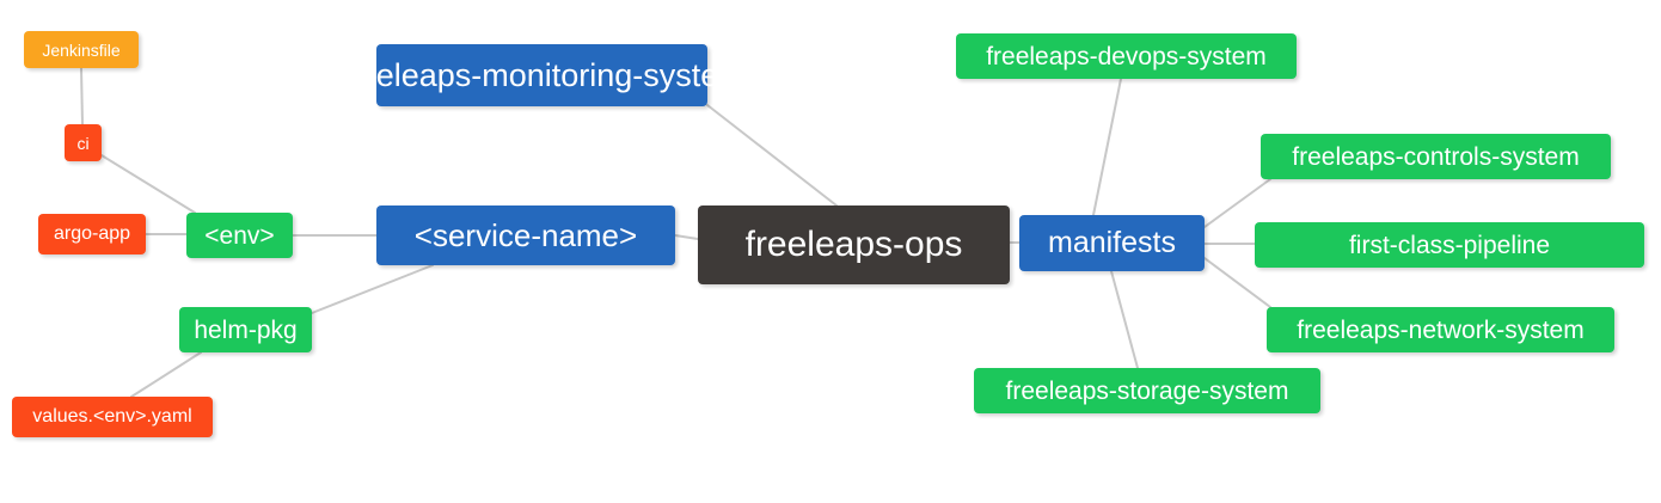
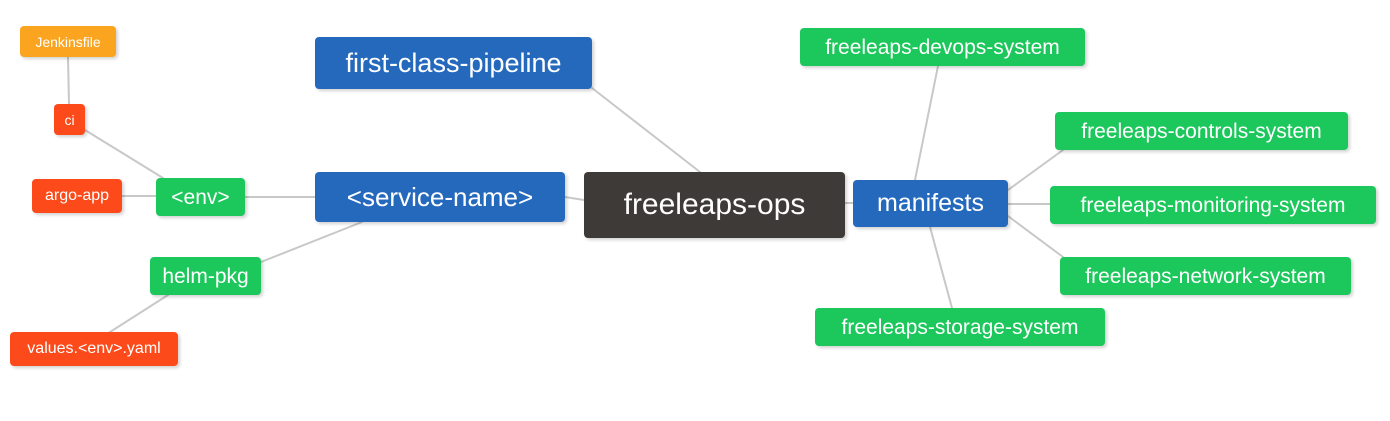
  freeleaps-ops
- freeleaps-monitoring-system
+ first-class-pipeline
  <service-name>
  manifests
  <env>
  helm-pkg
  Jenkinsfile
  ci
  argo-app
  values.<env>.yaml
  freeleaps-devops-system
  freeleaps-controls-system
- first-class-pipeline
+ freeleaps-monitoring-system
  freeleaps-network-system
  freeleaps-storage-system
